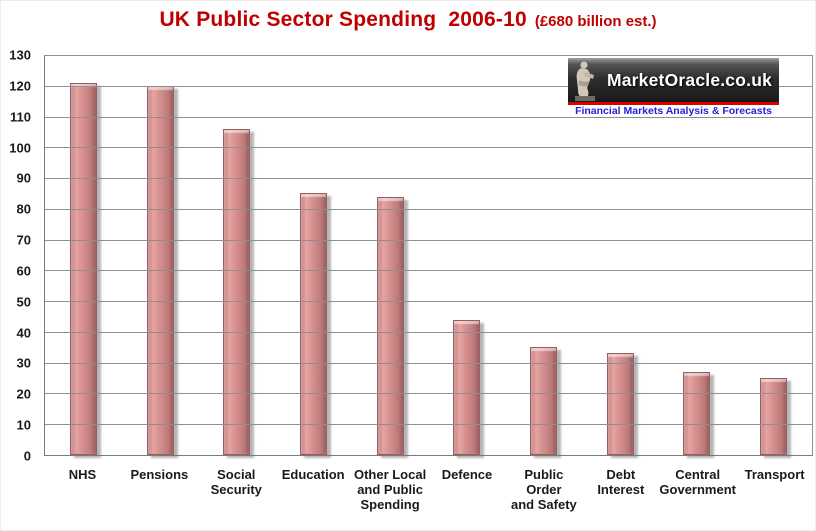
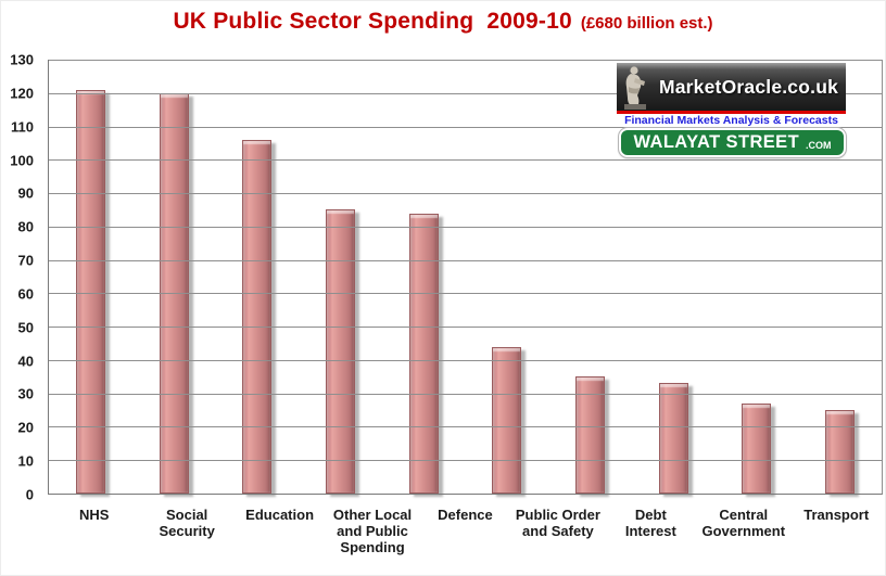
- UK Public Sector Spending 2006-10 (£680 billion est.)
+ UK Public Sector Spending 2009-10 (£680 billion est.)
  0
  10
  20
  30
  40
  50
  60
  70
  80
  90
  100
  110
  120
  130
  NHS
- Pensions
  Social
  Security
  Education
  Other Local
  and Public
  Spending
  Defence
  Public Order
  and Safety
  Debt
  Interest
  Central
  Government
  Transport
  MarketOracle.co.uk
  Financial Markets Analysis & Forecasts
+ WALAYAT STREET
+ .COM
